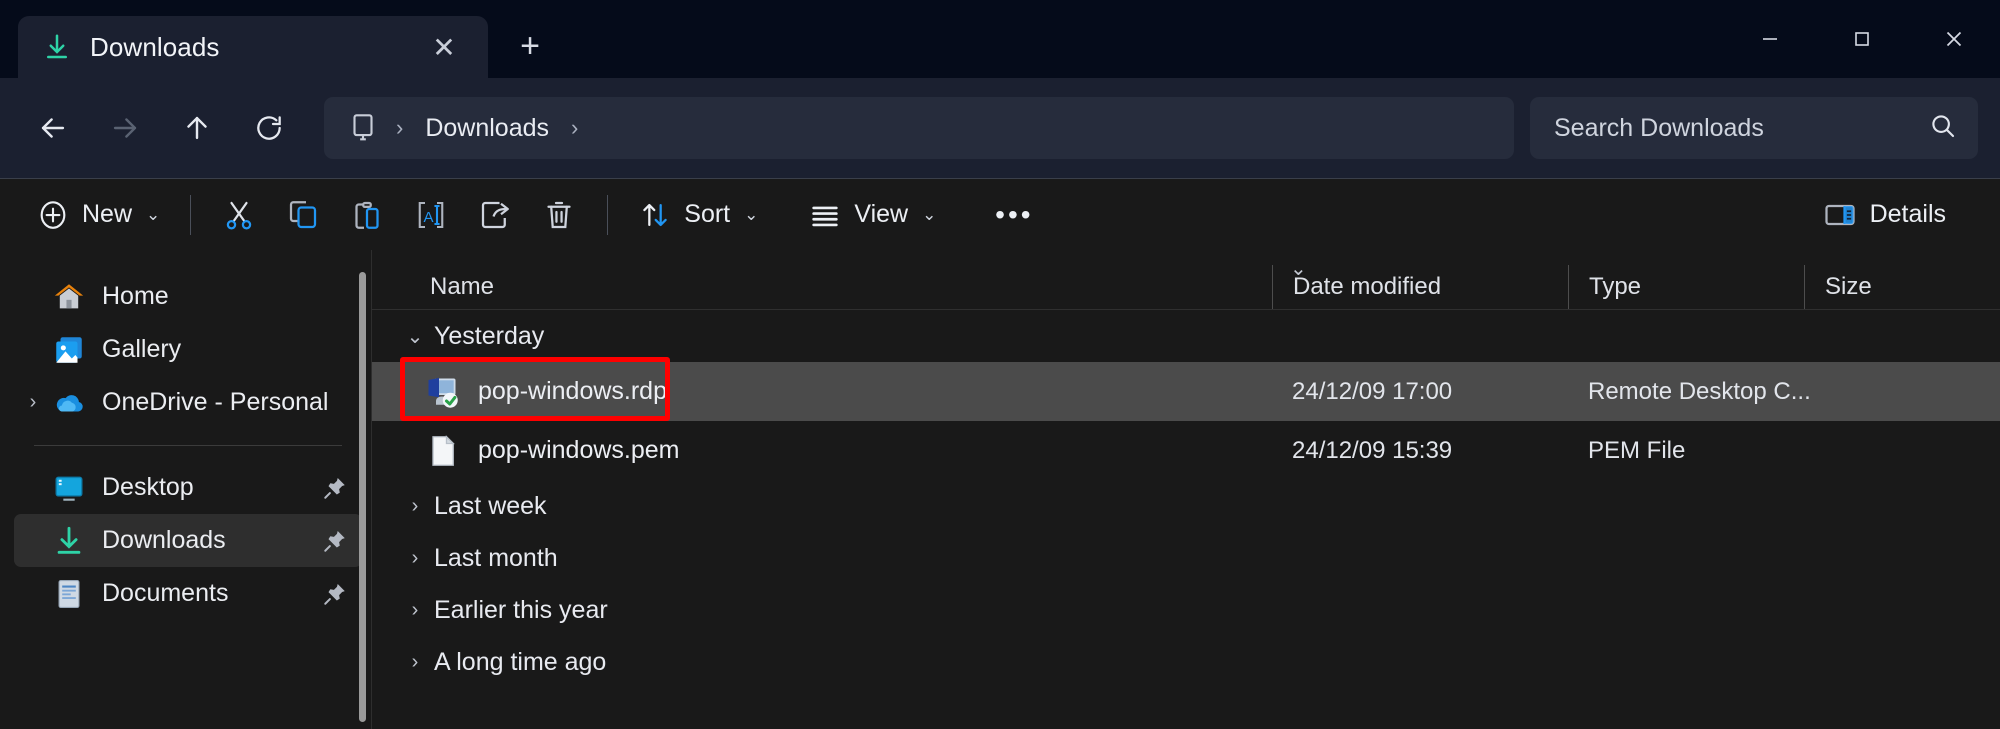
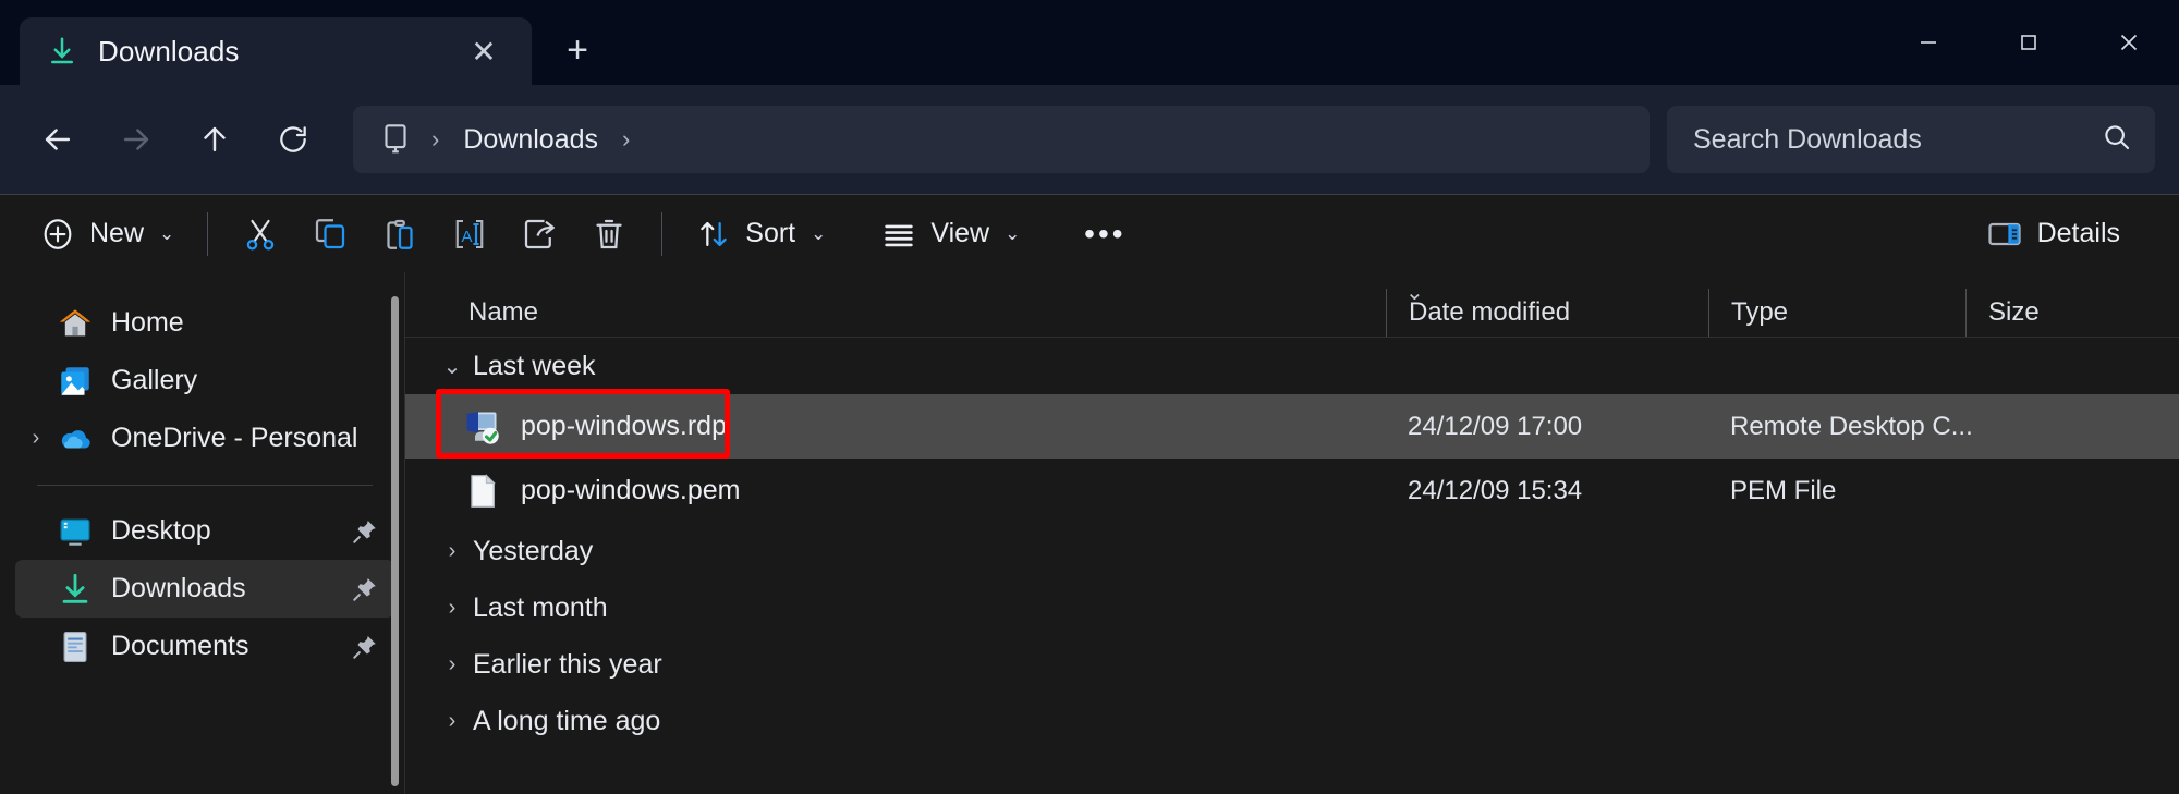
  Downloads
  ✕
  +
  ›
  Downloads
  ›
  Search Downloads
  New
  ⌄
  A
  Sort
  ⌄
  View
  ⌄
  •••
  Details
  Home
  Gallery
  ›
  OneDrive - Personal
  Desktop
  Downloads
  Documents
  Name
  Date modified
  Type
  Size
  ⌄
  ⌄
- Yesterday
+ Last week
  pop-windows.rdp
  24/12/09 17:00
  Remote Desktop C...
  pop-windows.pem
- 24/12/09 15:39
+ 24/12/09 15:34
  PEM File
  ›
- Last week
+ Yesterday
  ›
  Last month
  ›
  Earlier this year
  ›
  A long time ago
